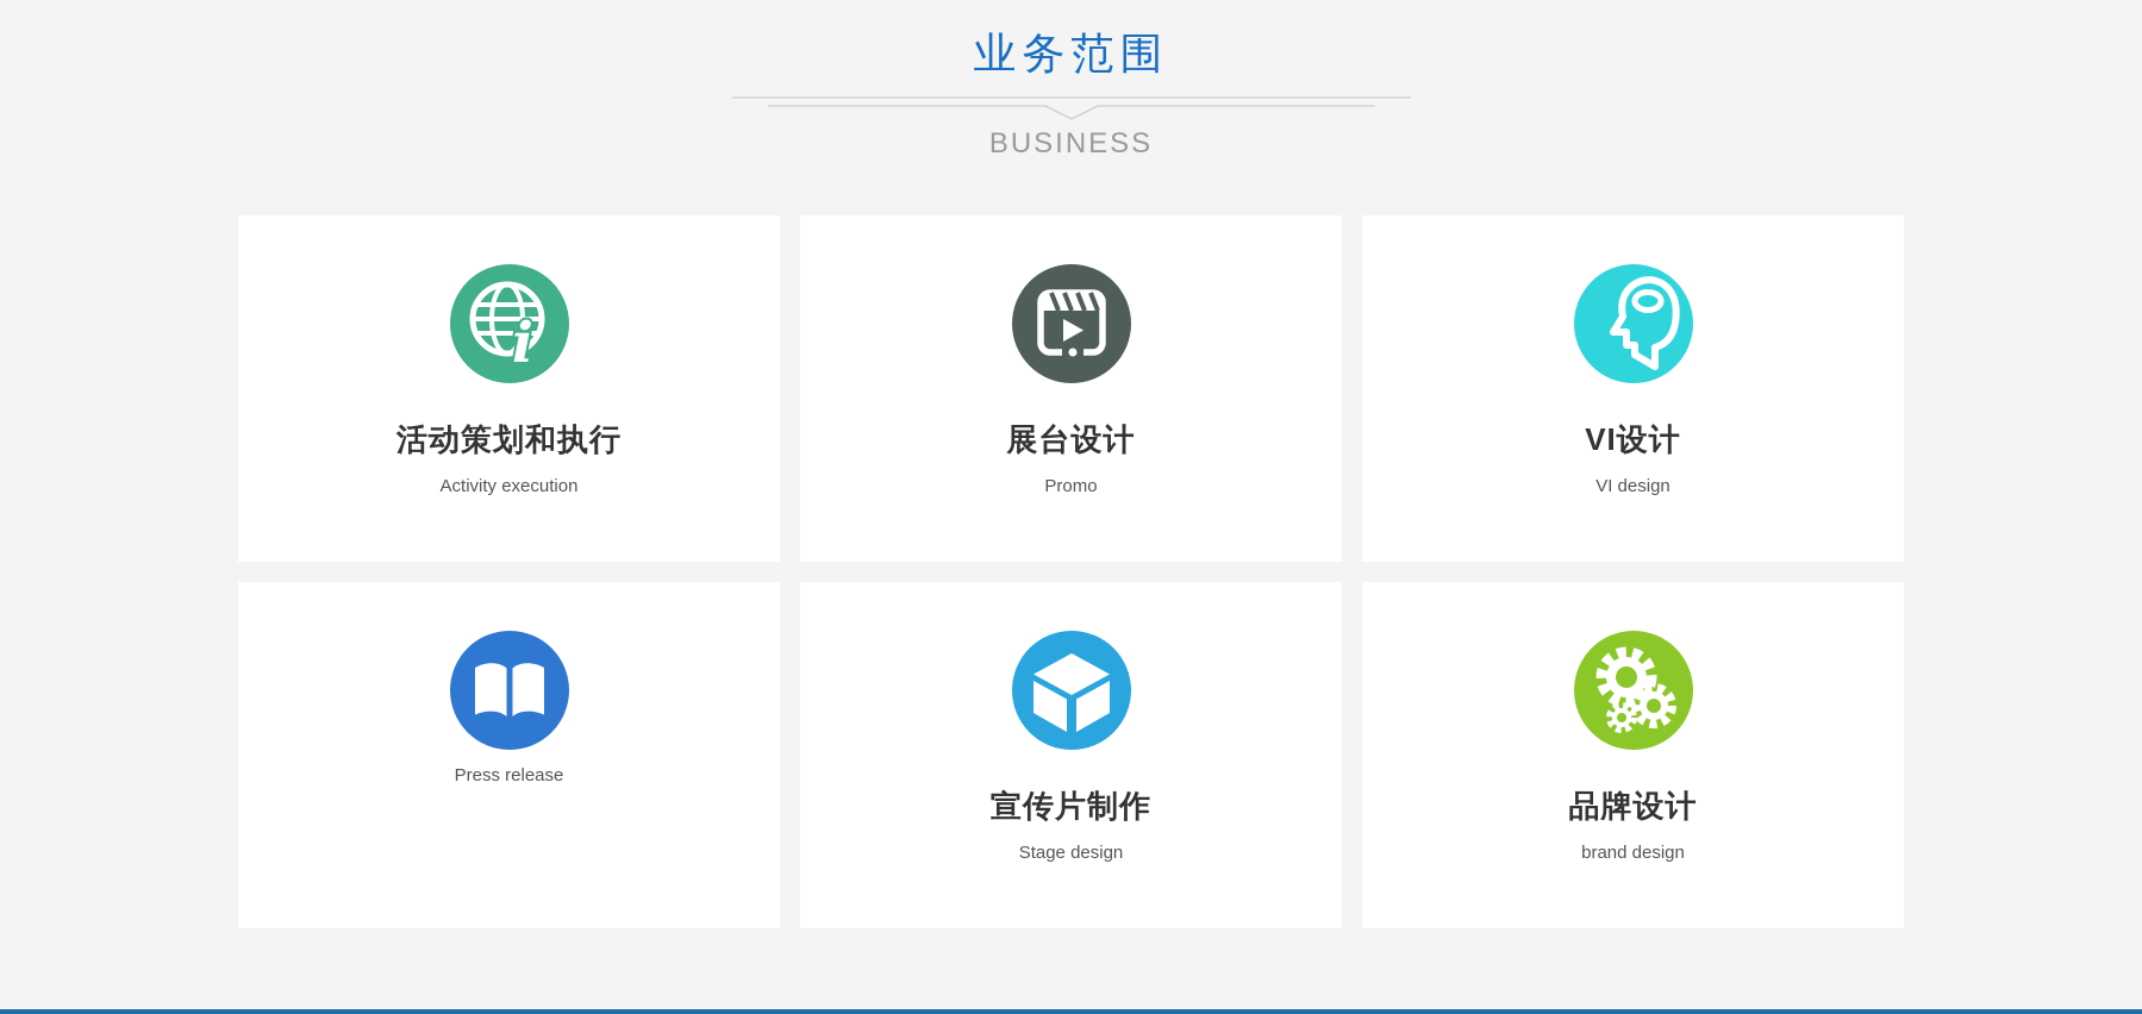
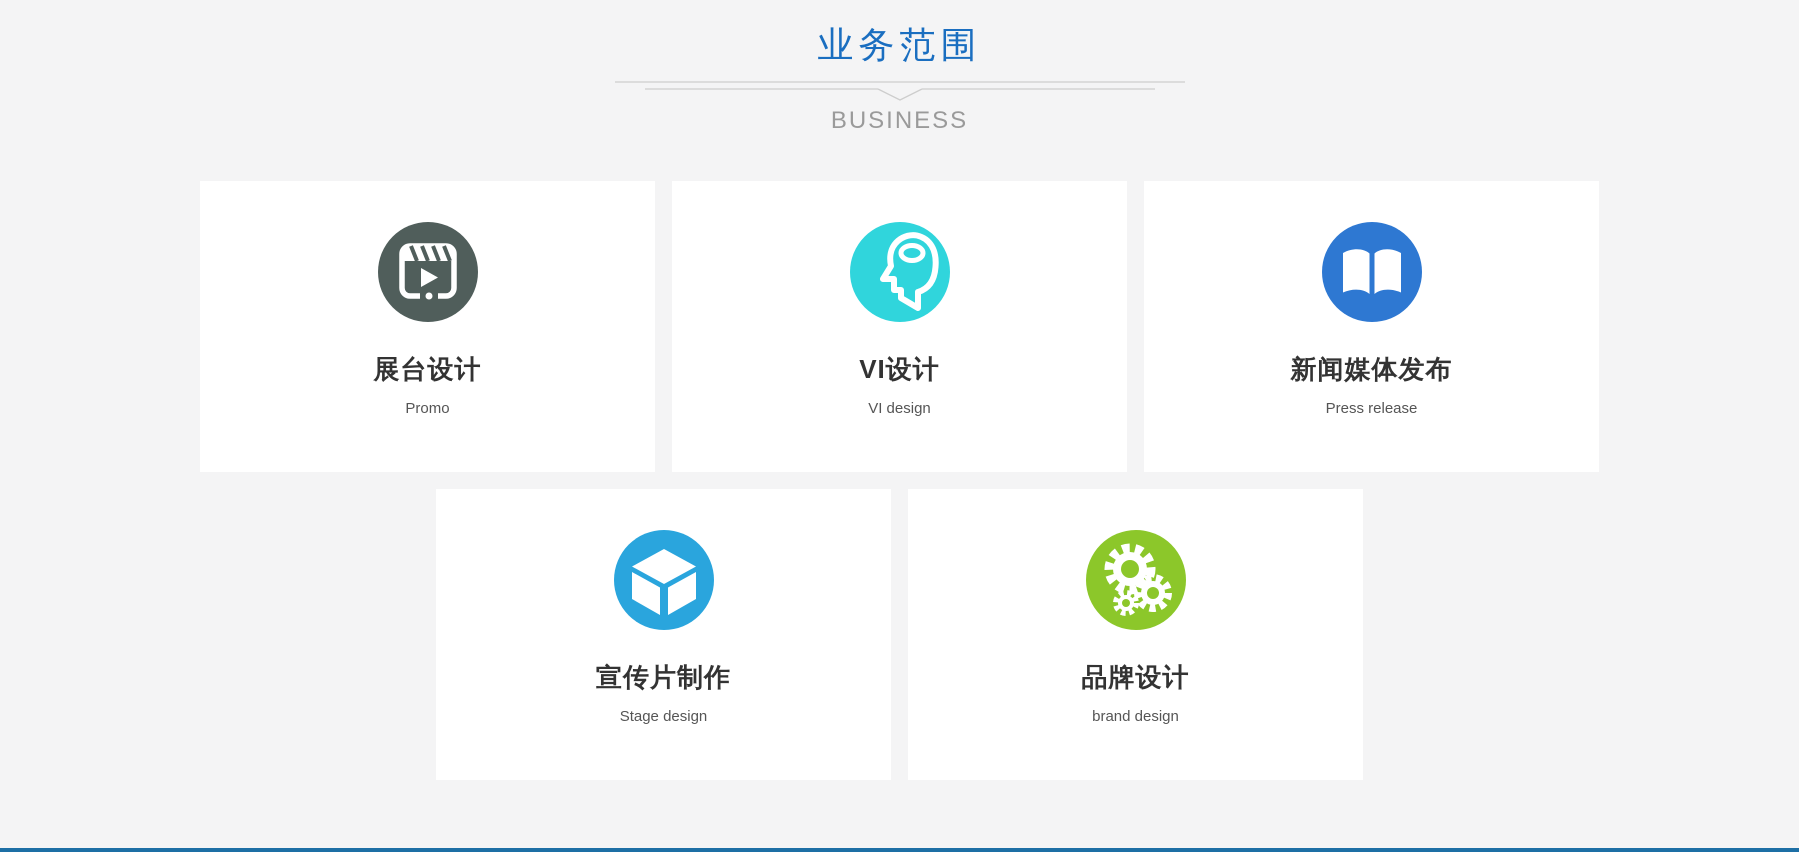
  业务范围
  BUSINESS
- i
- 活动策划和执行
- Activity execution
  展台设计
  Promo
  VI设计
  VI design
+ 新闻媒体发布
  Press release
  宣传片制作
  Stage design
  品牌设计
  brand design
